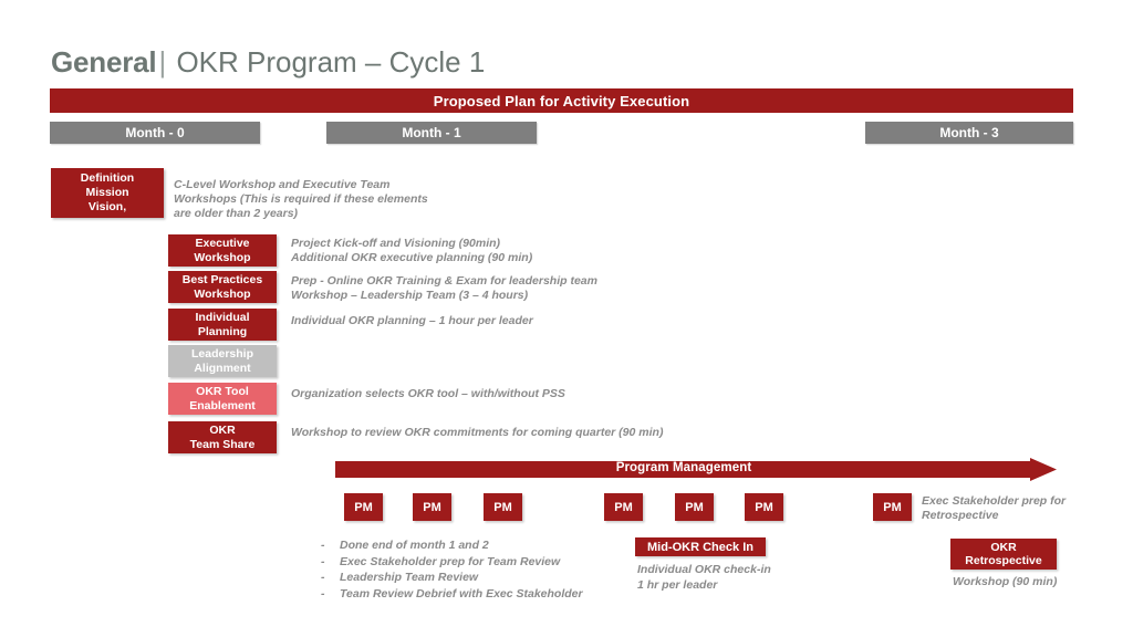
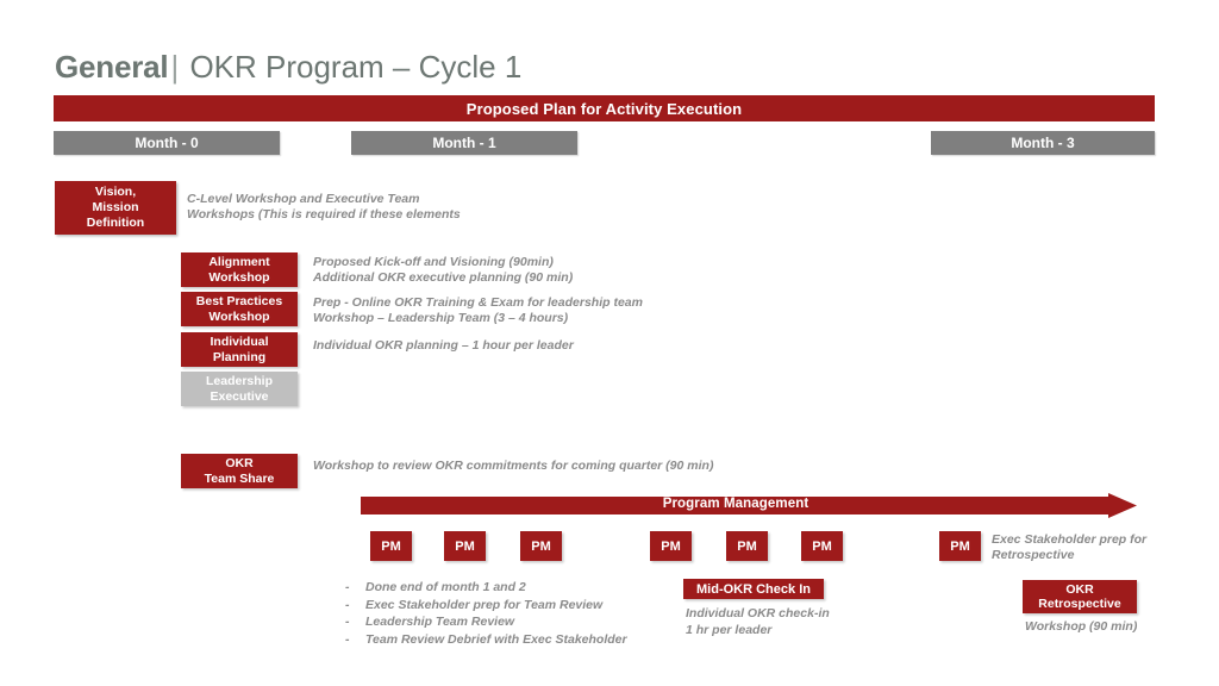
  General| OKR Program – Cycle 1
  Proposed Plan for Activity Execution
  Month - 0
  Month - 1
  Month - 3
- Definition
+ Vision,
  Mission
- Vision,
+ Definition
  C-Level Workshop and Executive Team
  Workshops (This is required if these elements
- are older than 2 years)
- Executive
+ Alignment
  Workshop
- Project Kick-off and Visioning (90min)
+ Proposed Kick-off and Visioning (90min)
  Additional OKR executive planning (90 min)
  Best Practices
  Workshop
  Prep - Online OKR Training & Exam for leadership team
  Workshop – Leadership Team (3 – 4 hours)
  Individual
  Planning
  Individual OKR planning – 1 hour per leader
  Leadership
- Alignment
+ Executive
- OKR Tool
- Enablement
- Organization selects OKR tool – with/without PSS
  OKR
  Team Share
  Workshop to review OKR commitments for coming quarter (90 min)
  Program Management
  PM
  PM
  PM
  PM
  PM
  PM
  PM
  Exec Stakeholder prep for
  Retrospective
  -
  Done end of month 1 and 2
  -
  Exec Stakeholder prep for Team Review
  -
  Leadership Team Review
  -
  Team Review Debrief with Exec Stakeholder
  Mid-OKR Check In
  Individual OKR check-in
  1 hr per leader
  OKR
  Retrospective
  Workshop (90 min)
